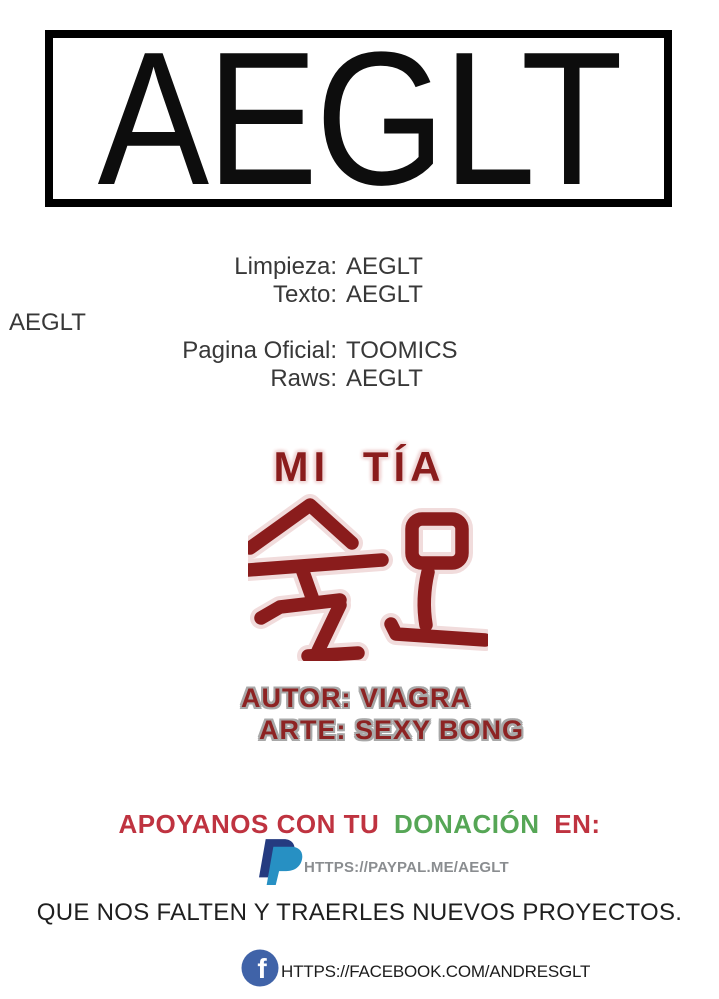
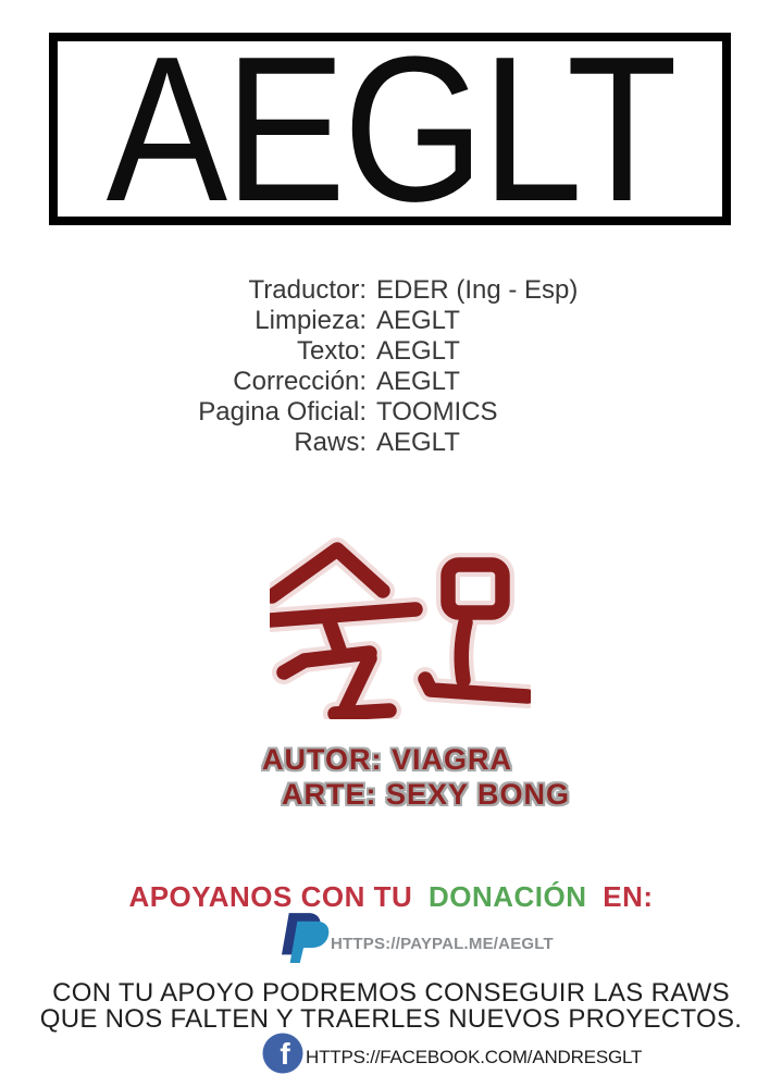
  AEGLT
+ Traductor:
+ EDER (Ing - Esp)
  Limpieza:
  AEGLT
  Texto:
  AEGLT
+ Corrección:
  AEGLT
  Pagina Oficial:
  TOOMICS
  Raws:
  AEGLT
- MI TÍA
  AUTOR: VIAGRA
  ARTE: SEXY BONG
  APOYANOS CON TU DONACIÓN EN:
  HTTPS://PAYPAL.ME/AEGLT
+ CON TU APOYO PODREMOS CONSEGUIR LAS RAWS
  QUE NOS FALTEN Y TRAERLES NUEVOS PROYECTOS.
  f
  HTTPS://FACEBOOK.COM/ANDRESGLT
